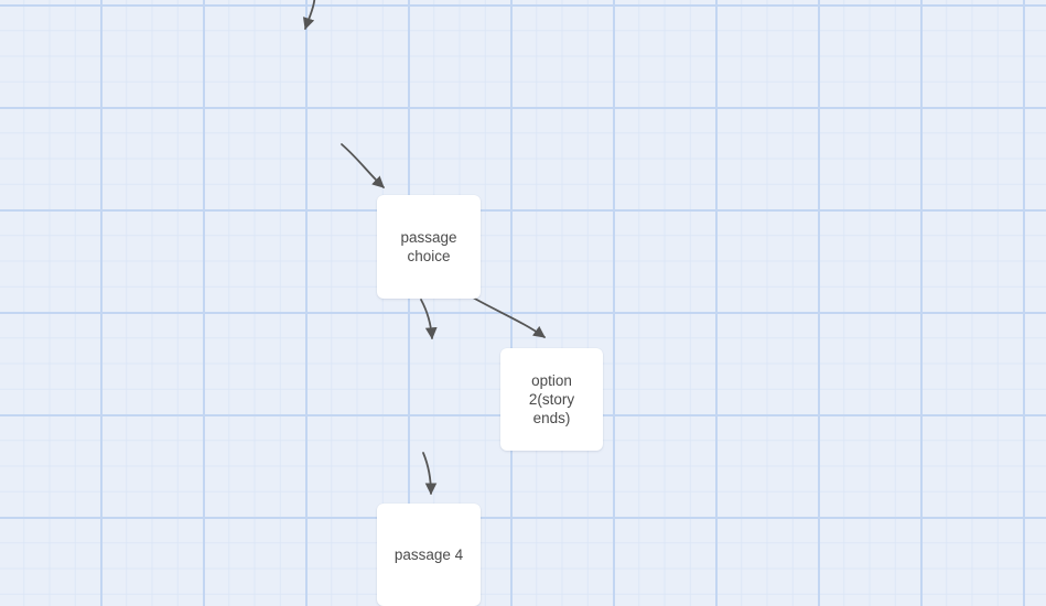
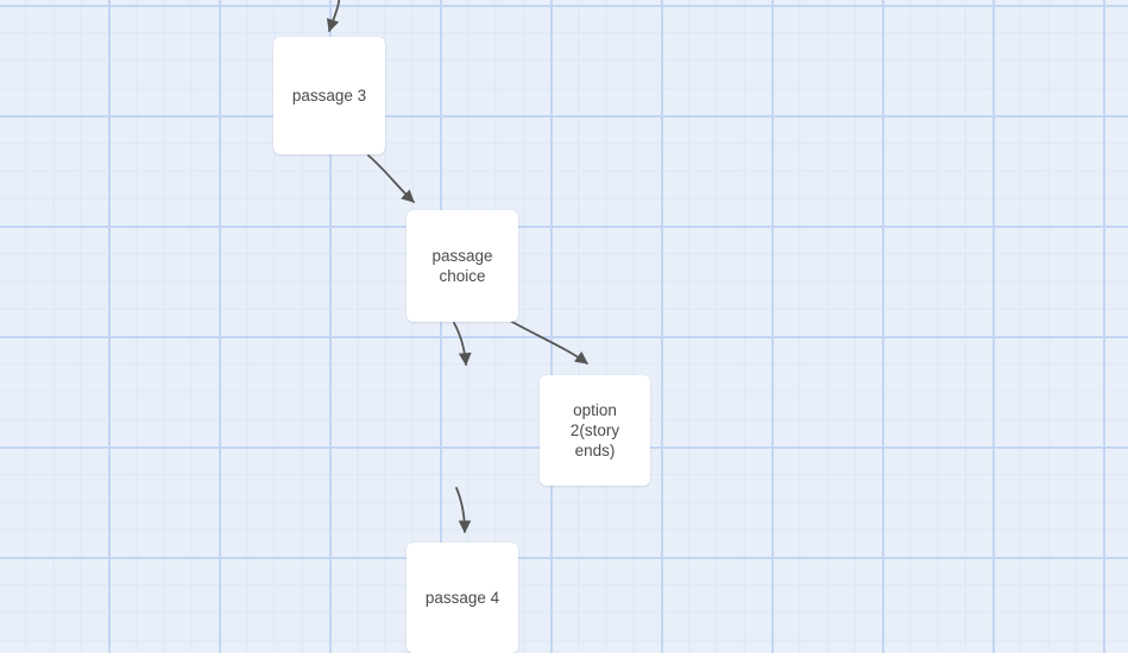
+ passage 3
  passage
  choice
  option
  2(story
  ends)
  passage 4
